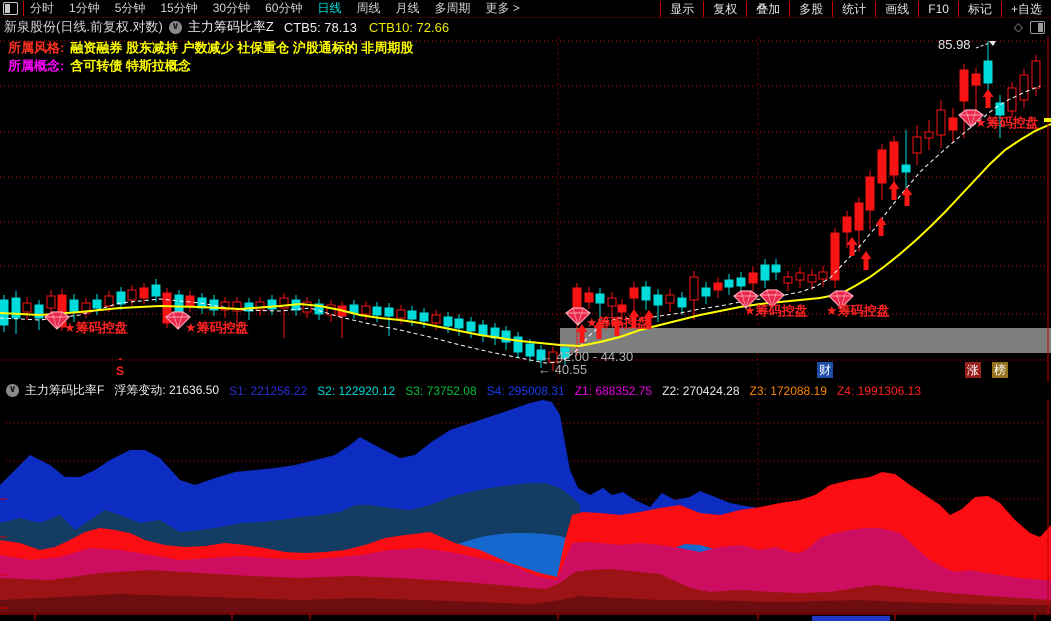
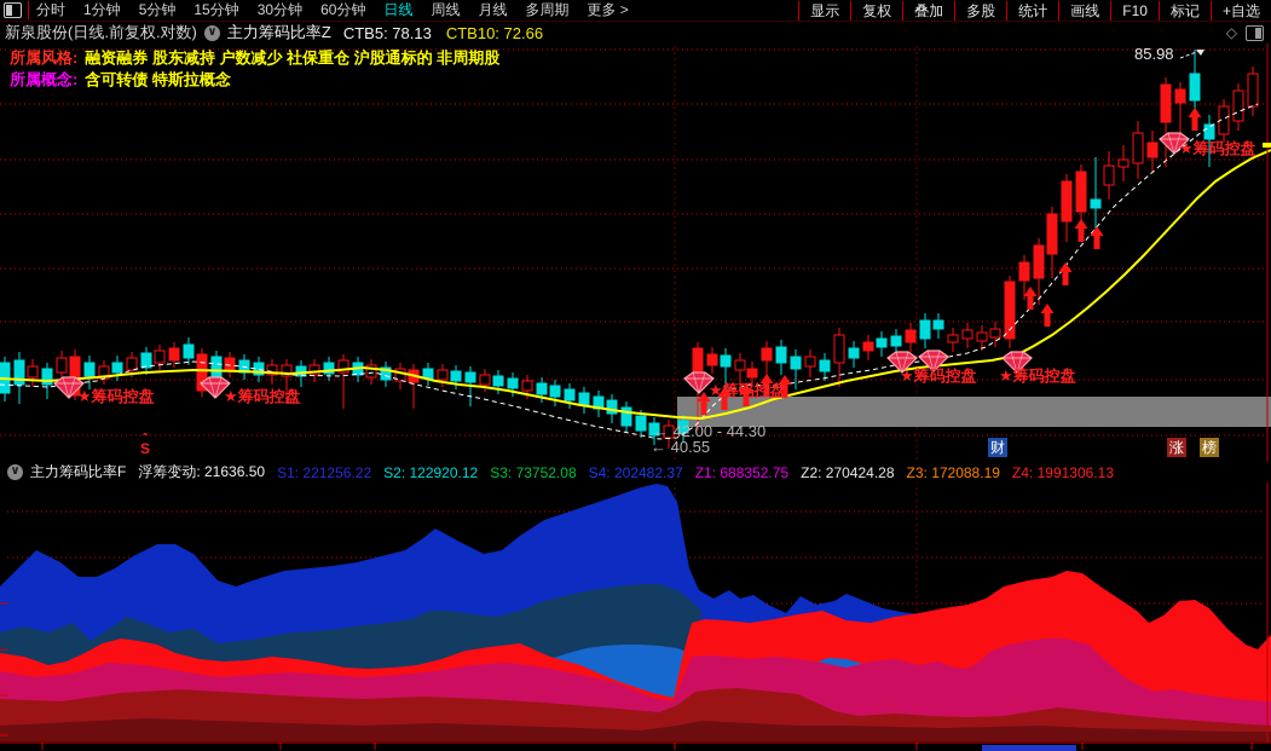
  分时
  1分钟
  5分钟
  15分钟
  30分钟
  60分钟
  日线
  周线
  月线
  多周期
  更多 >
  显示
  复权
  叠加
  多股
  统计
  画线
  F10
  标记
  +自选
  新泉股份(日线.前复权.对数)
  ∨
  主力筹码比率Z
  CTB5: 78.13
  CTB10: 72.66
  ◇
  所属风格: 融资融券 股东减持 户数减少 社保重仓 沪股通标的 非周期股
  所属概念: 含可转债 特斯拉概念
  ∨
  主力筹码比率F
  浮筹变动: 21636.50
  S1: 221256.22
  S2: 122920.12
  S3: 73752.08
- S4: 295008.31
+ S4: 202482.37
  Z1: 688352.75
  Z2: 270424.28
  Z3: 172088.19
  Z4: 1991306.13
  ★筹码控盘
  ★筹码控盘
  ★筹码控盘
  ★筹码控盘
  ★筹码控盘
  ★筹码控盘
  85.98
  ← 42.00 - 44.30
  ← 40.55
  ˆ
  S
  财
  涨
  榜
